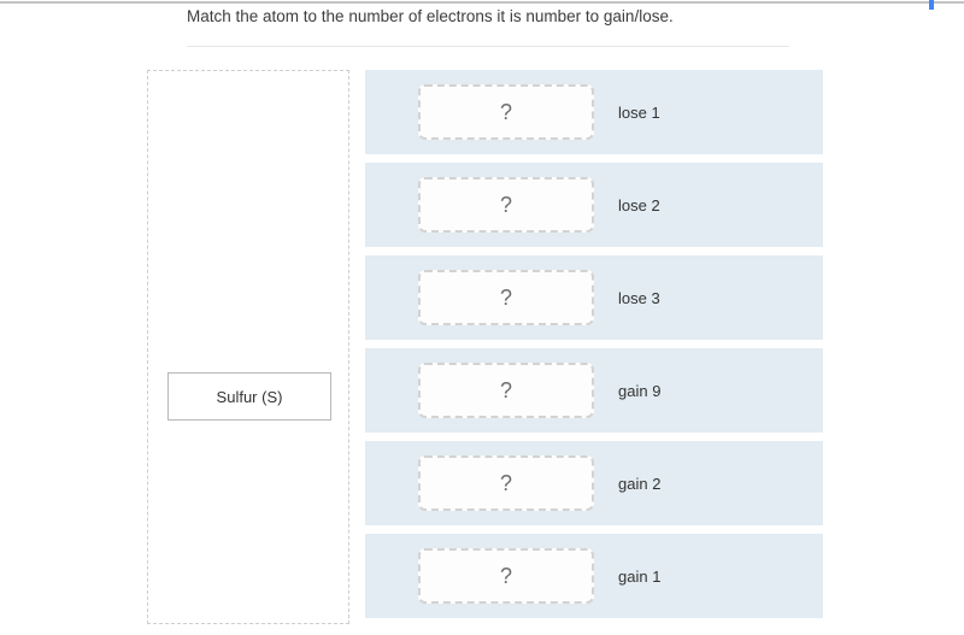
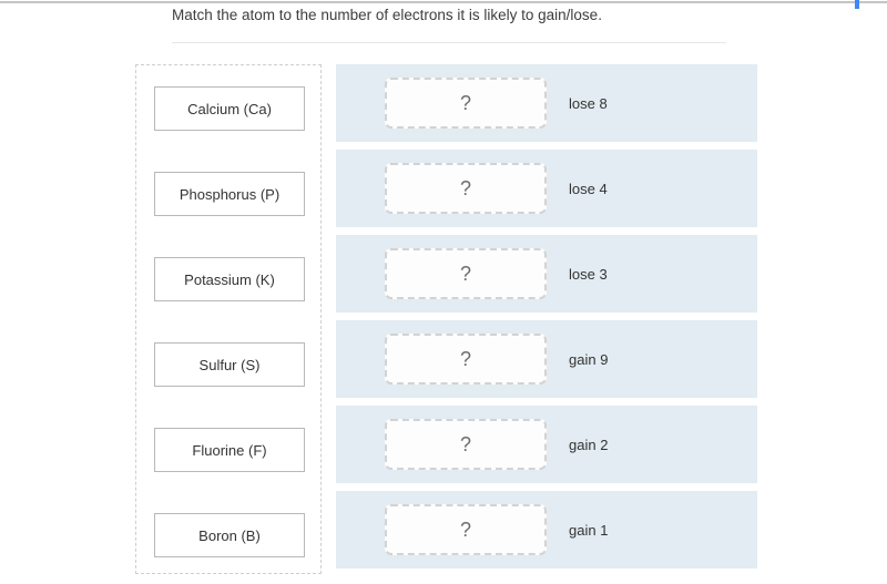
- Match the atom to the number of electrons it is number to gain/lose.
+ Match the atom to the number of electrons it is likely to gain/lose.
+ Calcium (Ca)
+ Phosphorus (P)
+ Potassium (K)
  Sulfur (S)
+ Fluorine (F)
+ Boron (B)
  ?
- lose 1
+ lose 8
  ?
- lose 2
+ lose 4
  ?
  lose 3
  ?
  gain 9
  ?
  gain 2
  ?
  gain 1
